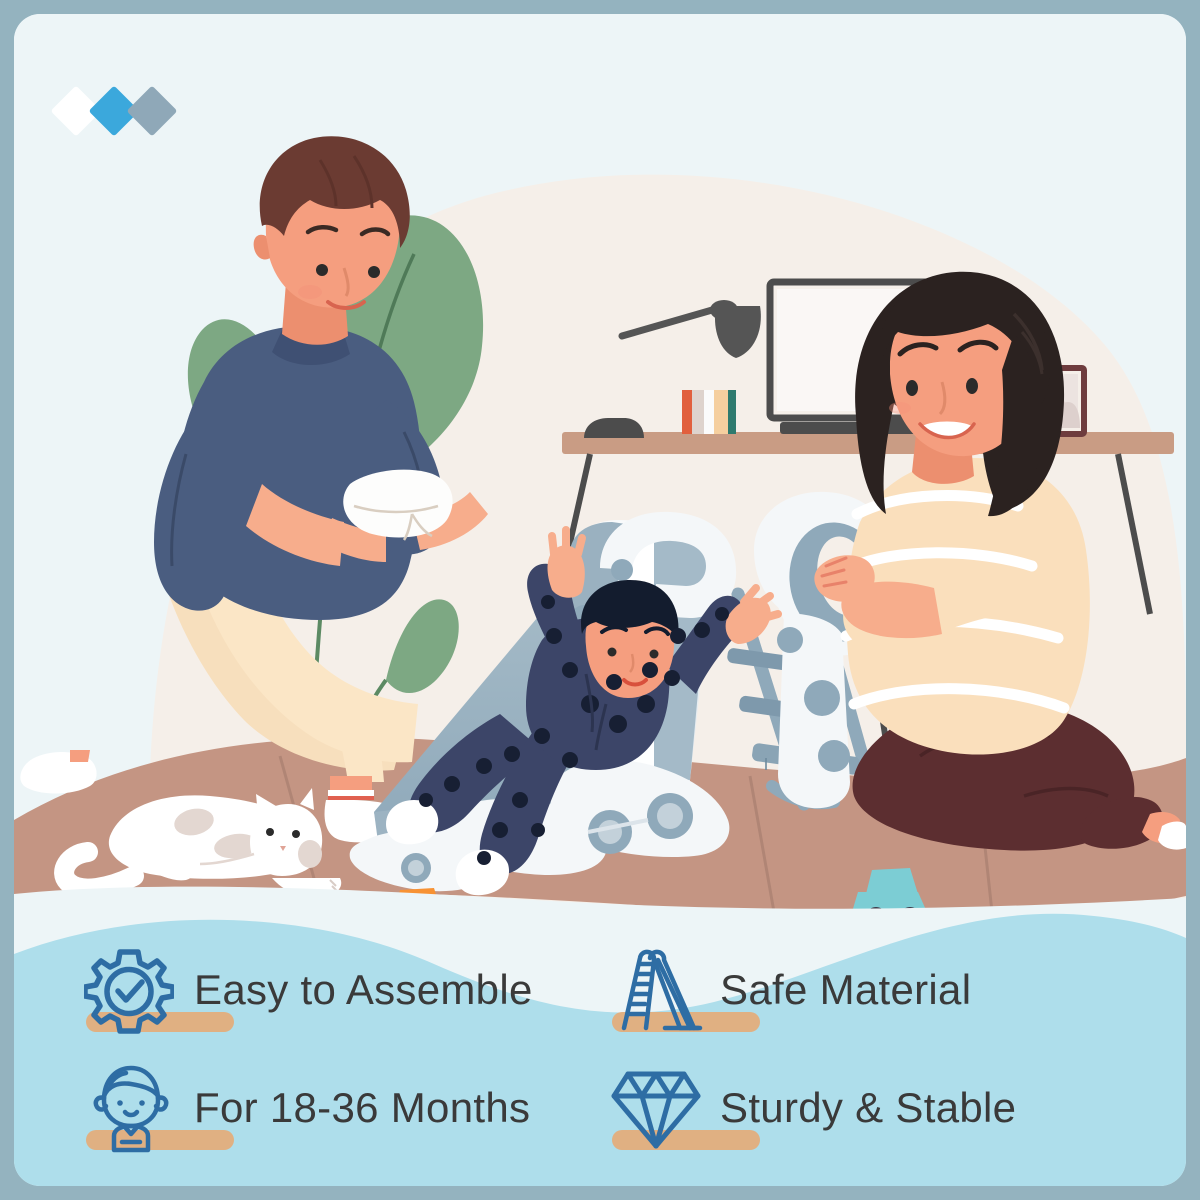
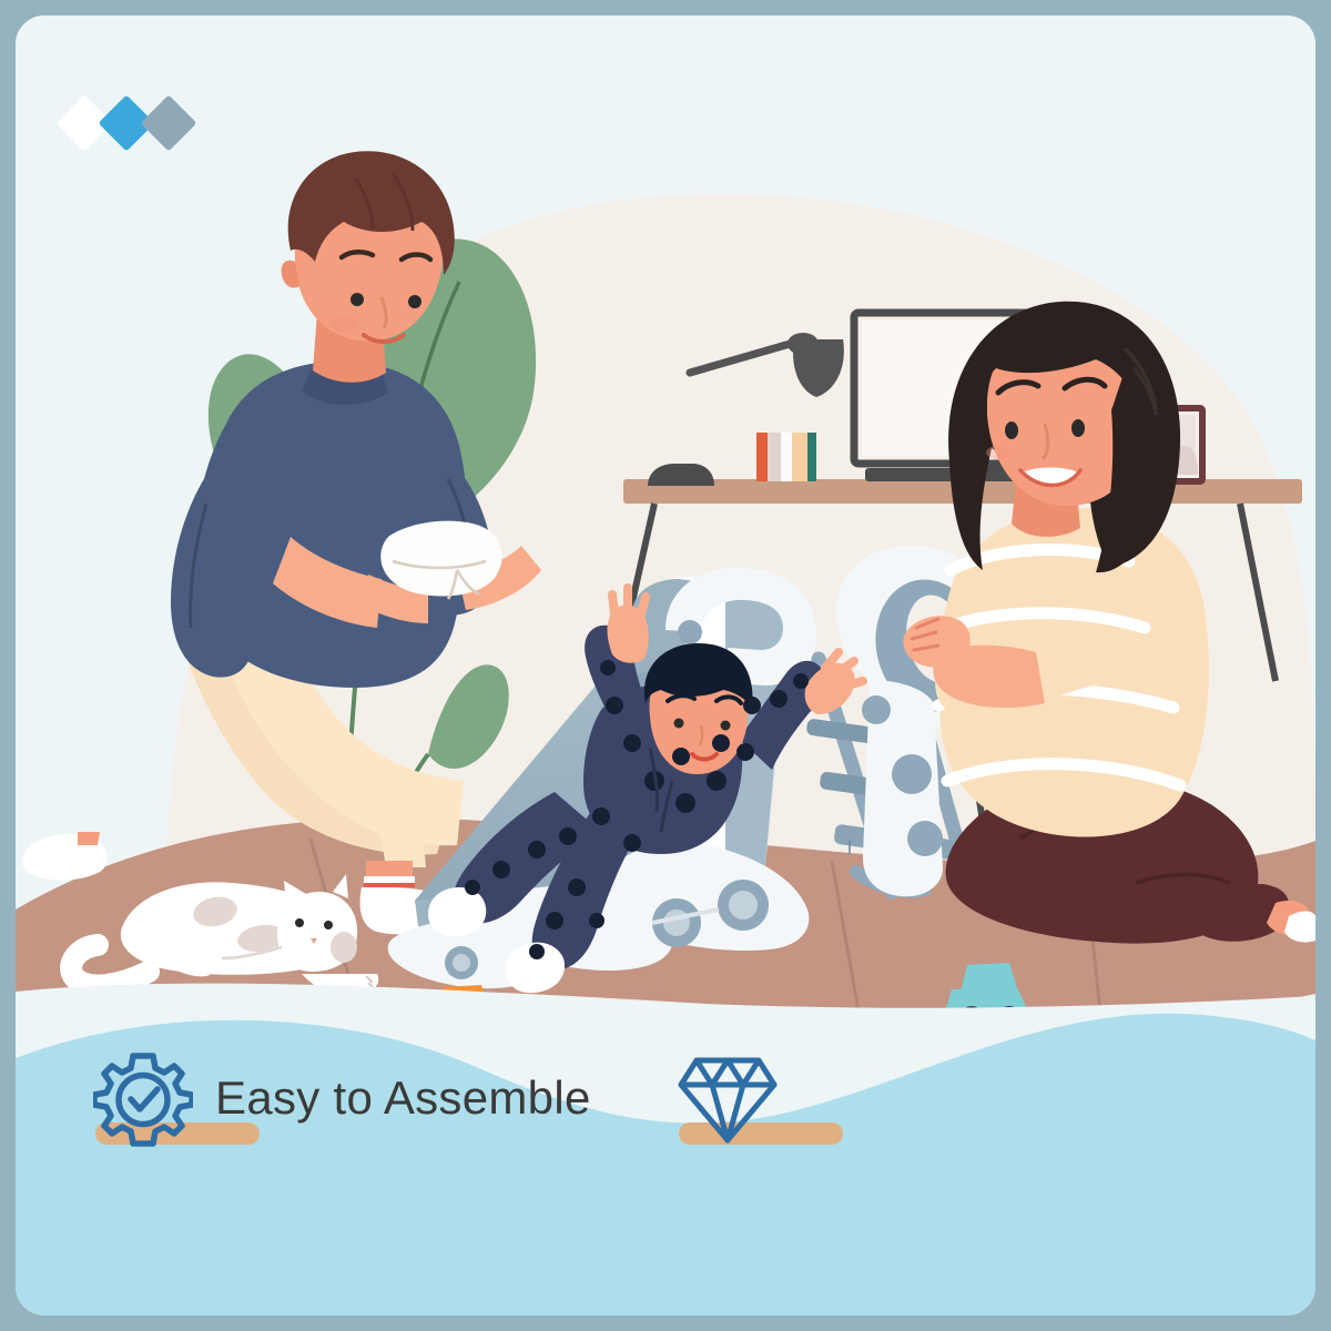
  Easy to Assemble
- Safe Material
- For 18-36 Months
- Sturdy & Stable
